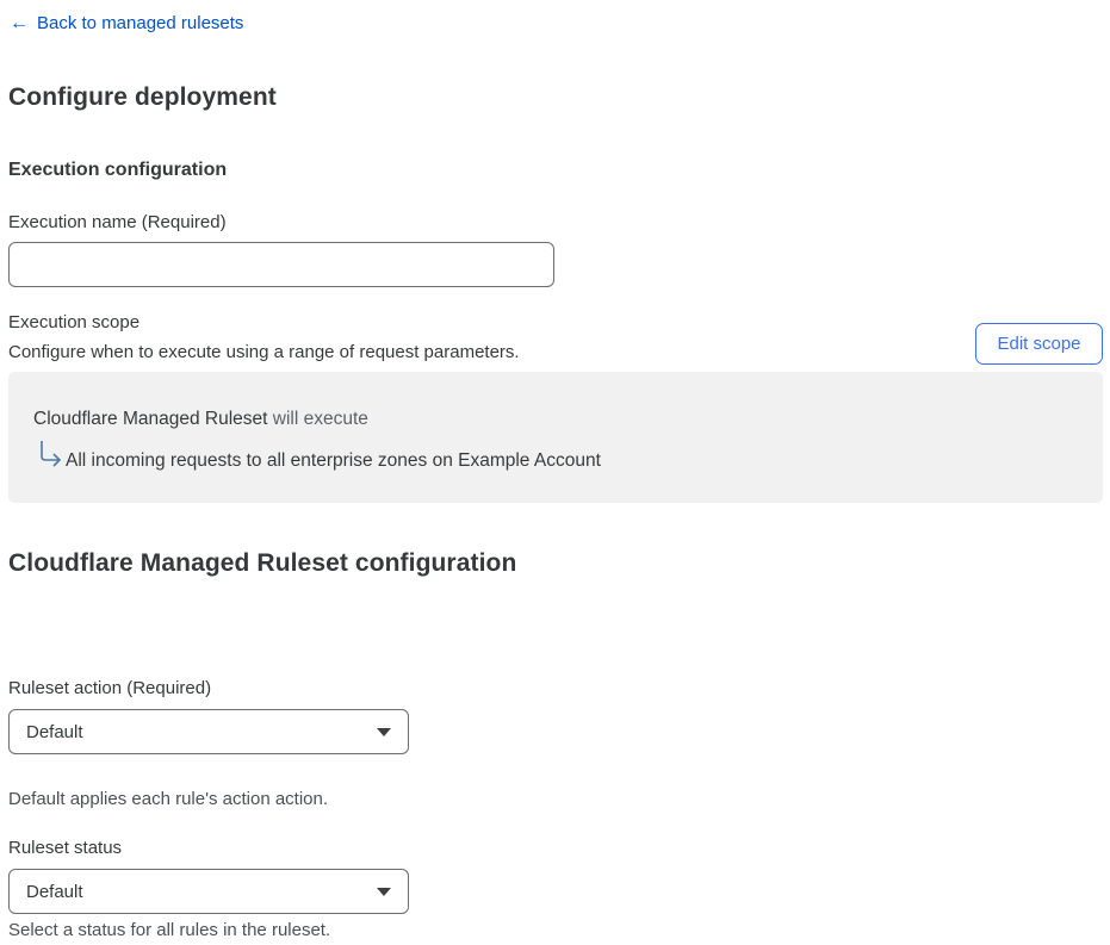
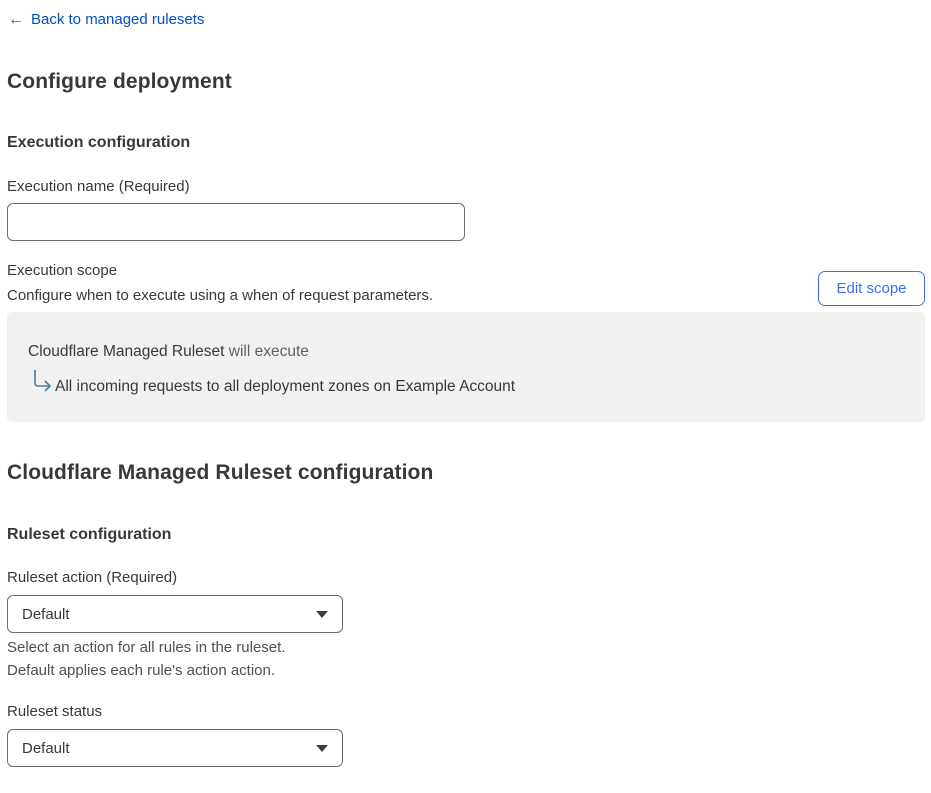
  ←
  Back to managed rulesets
  Configure deployment
  Execution configuration
  Execution name (Required)
  Execution scope
- Configure when to execute using a range of request parameters.
+ Configure when to execute using a when of request parameters.
  Edit scope
  Cloudflare Managed Ruleset will execute
- All incoming requests to all enterprise zones on Example Account
+ All incoming requests to all deployment zones on Example Account
  Cloudflare Managed Ruleset configuration
+ Ruleset configuration
  Ruleset action (Required)
  Default
+ Select an action for all rules in the ruleset.
  Default applies each rule's action action.
  Ruleset status
  Default
- Select a status for all rules in the ruleset.
